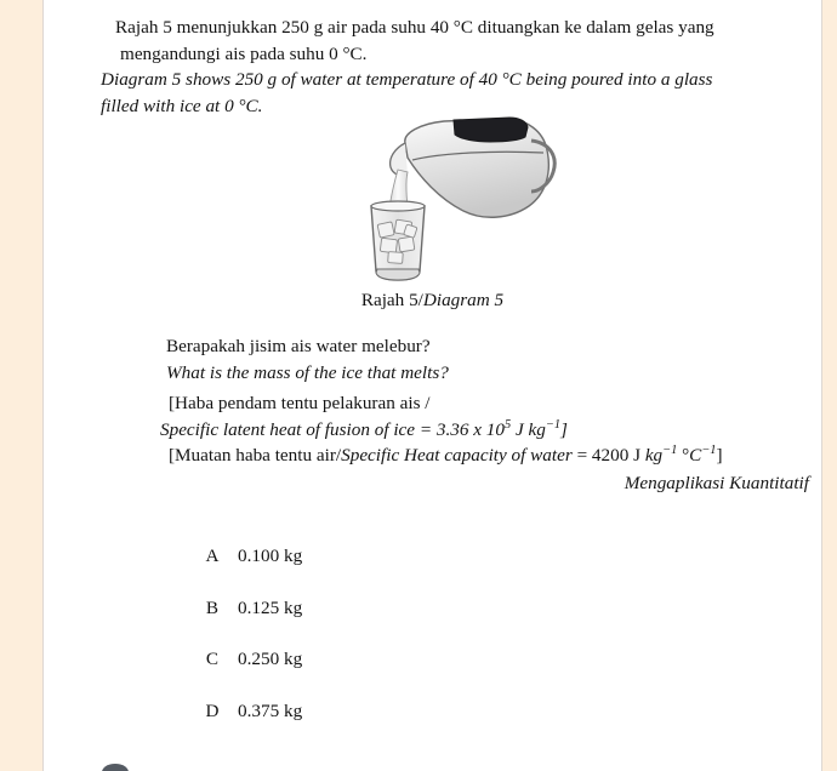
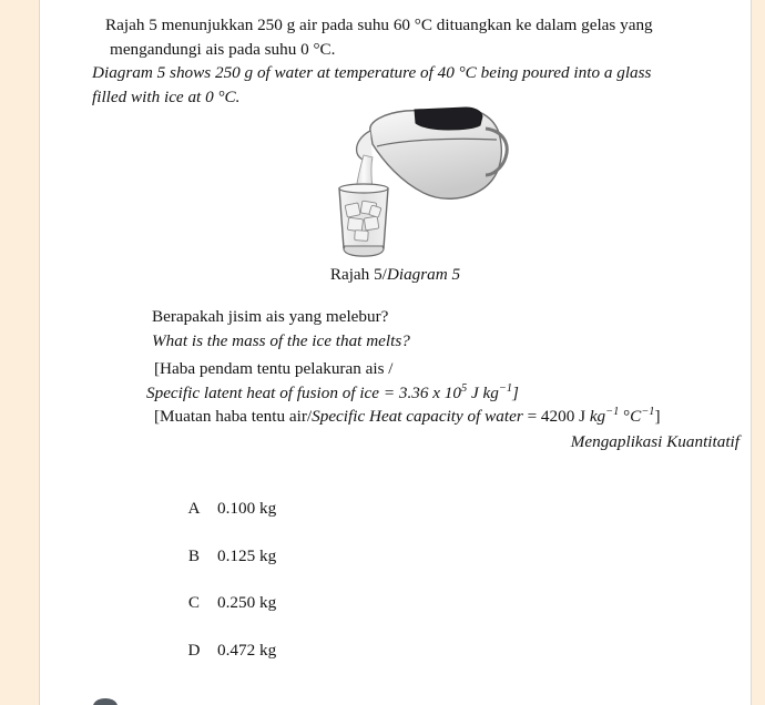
- Rajah 5 menunjukkan 250 g air pada suhu 40 °C dituangkan ke dalam gelas yang
+ Rajah 5 menunjukkan 250 g air pada suhu 60 °C dituangkan ke dalam gelas yang
  mengandungi ais pada suhu 0 °C.
  Diagram 5 shows 250 g of water at temperature of 40 °C being poured into a glass
  filled with ice at 0 °C.
  Rajah 5/Diagram 5
- Berapakah jisim ais water melebur?
+ Berapakah jisim ais yang melebur?
  What is the mass of the ice that melts?
  [Haba pendam tentu pelakuran ais /
  Specific latent heat of fusion of ice = 3.36 x 105 J kg−1]
  [Muatan haba tentu air/Specific Heat capacity of water = 4200 J kg−1 °C−1]
  Mengaplikasi Kuantitatif
  A
  0.100 kg
  B
  0.125 kg
  C
  0.250 kg
  D
- 0.375 kg
+ 0.472 kg
